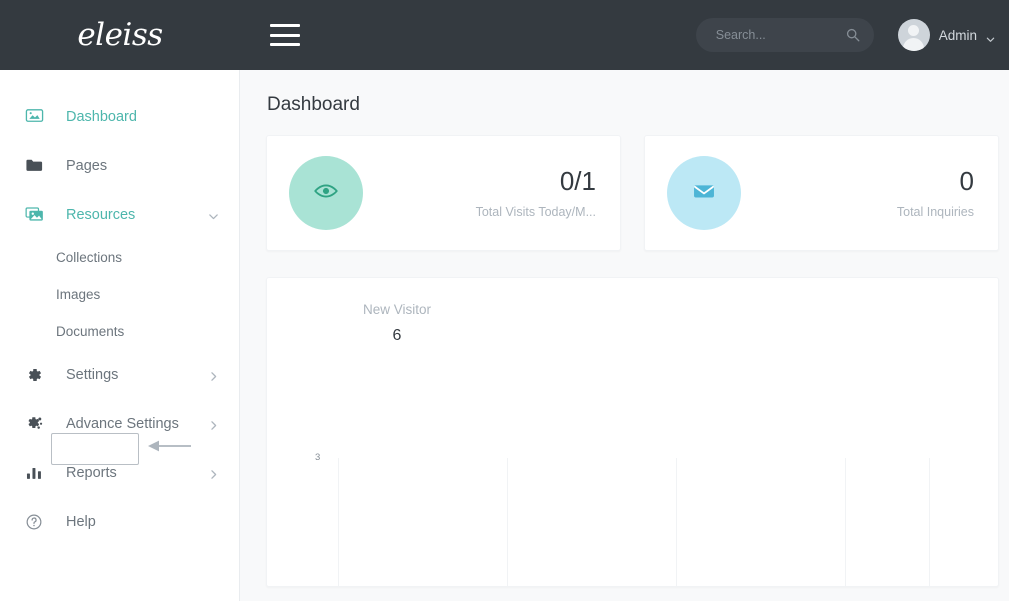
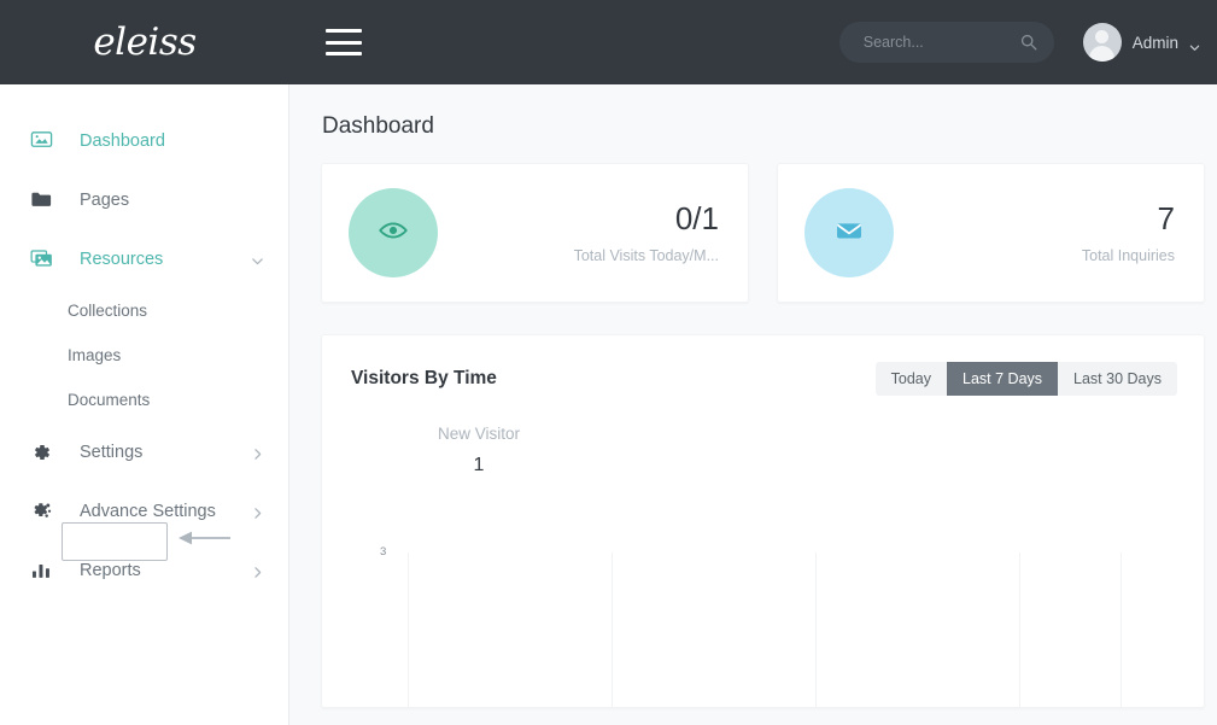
  eleiss
  Search...
  Admin
  Dashboard
  Pages
  Resources
  Collections
  Images
  Documents
  Settings
  Advance Settings
  Reports
- Help
  Dashboard
  0/1
  Total Visits Today/M...
- 0
+ 7
  Total Inquiries
+ Visitors By Time
+ Today
+ Last 7 Days
+ Last 30 Days
  New Visitor
- 6
+ 1
  3
